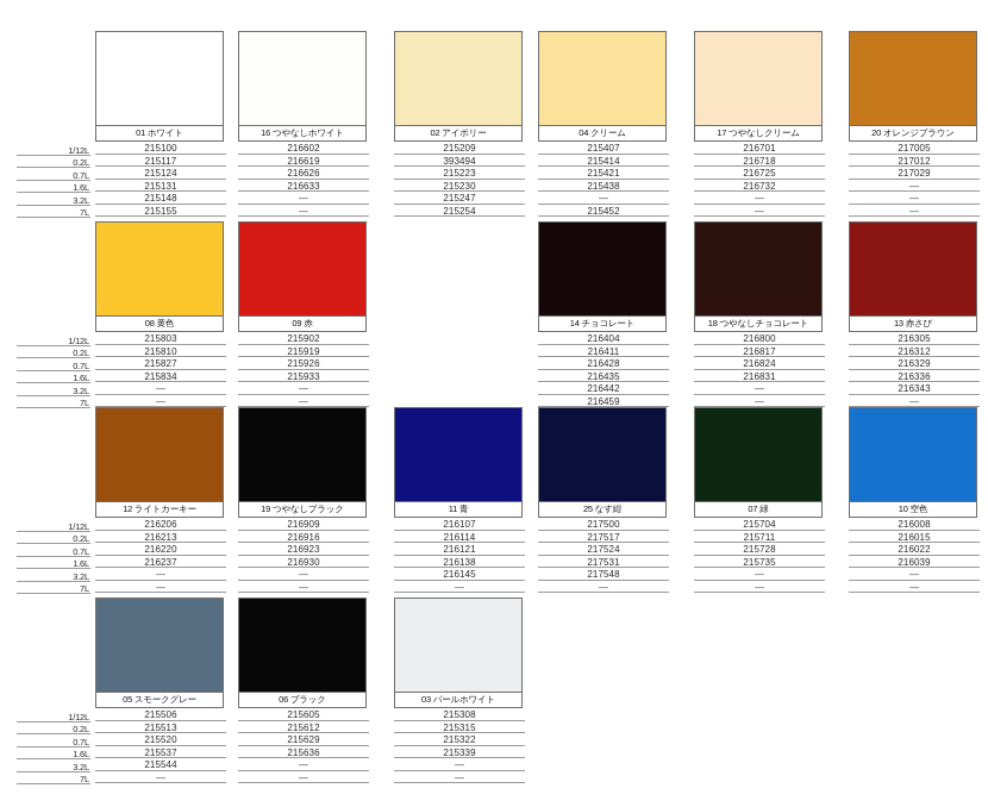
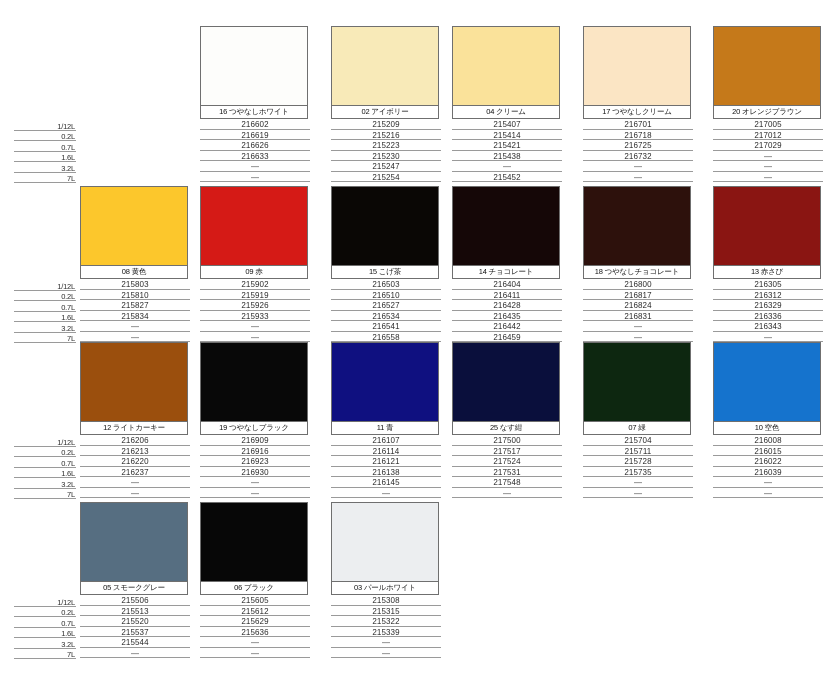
  1/12L
  0.2L
  0.7L
  1.6L
  3.2L
  7L
- 01 ホワイト
- 215100
- 215117
- 215124
- 215131
- 215148
- 215155
  16 つやなしホワイト
  216602
  216619
  216626
  216633
  —
  —
  02 アイボリー
  215209
- 393494
+ 215216
  215223
  215230
  215247
  215254
  04 クリーム
  215407
  215414
  215421
  215438
  —
  215452
  17 つやなしクリーム
  216701
  216718
  216725
  216732
  —
  —
  20 オレンジブラウン
  217005
  217012
  217029
  —
  —
  —
  1/12L
  0.2L
  0.7L
  1.6L
  3.2L
  7L
  08 黄色
  215803
  215810
  215827
  215834
  —
  —
  09 赤
  215902
  215919
  215926
  215933
  —
  —
+ 15 こげ茶
+ 216503
+ 216510
+ 216527
+ 216534
+ 216541
+ 216558
  14 チョコレート
  216404
  216411
  216428
  216435
  216442
  216459
  18 つやなしチョコレート
  216800
  216817
  216824
  216831
  —
  —
  13 赤さび
  216305
  216312
  216329
  216336
  216343
  —
  1/12L
  0.2L
  0.7L
  1.6L
  3.2L
  7L
  12 ライトカーキー
  216206
  216213
  216220
  216237
  —
  —
  19 つやなしブラック
  216909
  216916
  216923
  216930
  —
  —
  11 青
  216107
  216114
  216121
  216138
  216145
  —
  25 なす紺
  217500
  217517
  217524
  217531
  217548
  —
  07 緑
  215704
  215711
  215728
  215735
  —
  —
  10 空色
  216008
  216015
  216022
  216039
  —
  —
  1/12L
  0.2L
  0.7L
  1.6L
  3.2L
  7L
  05 スモークグレー
  215506
  215513
  215520
  215537
  215544
  —
  06 ブラック
  215605
  215612
  215629
  215636
  —
  —
  03 パールホワイト
  215308
  215315
  215322
  215339
  —
  —
